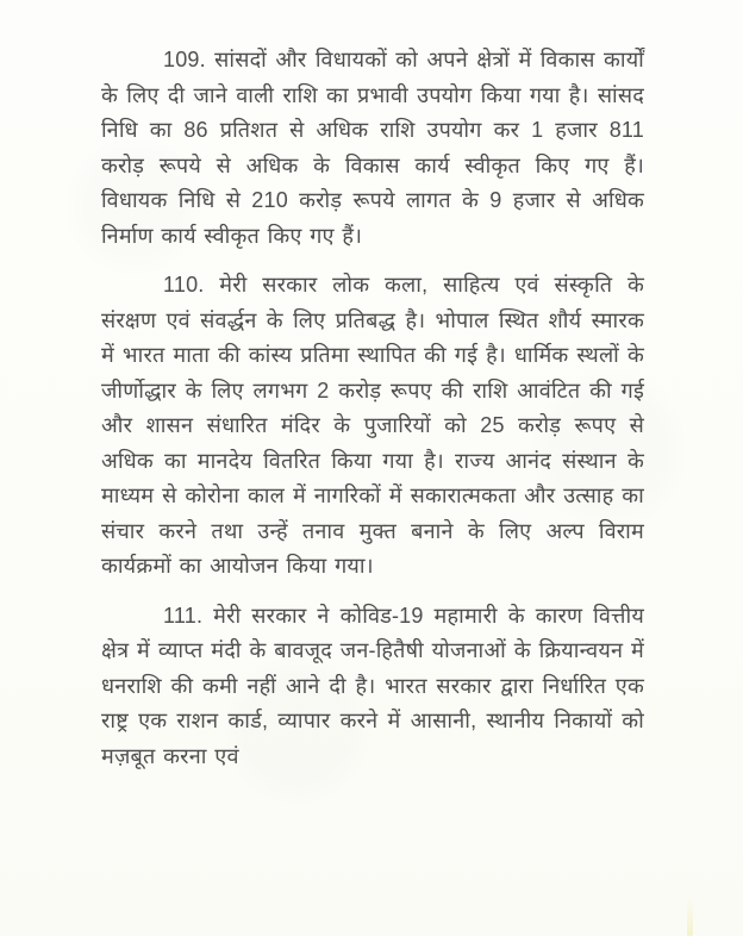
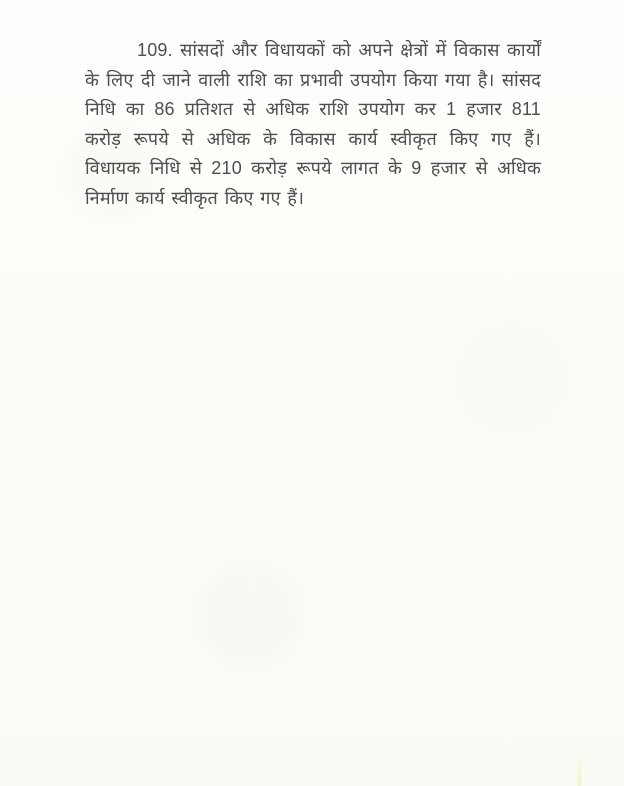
  109. सांसदों और विधायकों को अपने क्षेत्रों में विकास कार्यों के लिए दी जाने वाली राशि का प्रभावी उपयोग किया गया है। सांसद निधि का 86 प्रतिशत से अधिक राशि उपयोग कर 1 हजार 811 करोड़ रूपये से अधिक के विकास कार्य स्वीकृत किए गए हैं। विधायक निधि से 210 करोड़ रूपये लागत के 9 हजार से अधिक निर्माण कार्य स्वीकृत किए गए हैं।
- 110. मेरी सरकार लोक कला, साहित्य एवं संस्कृति के संरक्षण एवं संवर्द्धन के लिए प्रतिबद्ध है। भोपाल स्थित शौर्य स्मारक में भारत माता की कांस्य प्रतिमा स्थापित की गई है। धार्मिक स्थलों के जीर्णोद्धार के लिए लगभग 2 करोड़ रूपए की राशि आवंटित की गई और शासन संधारित मंदिर के पुजारियों को 25 करोड़ रूपए से अधिक का मानदेय वितरित किया गया है। राज्य आनंद संस्थान के माध्यम से कोरोना काल में नागरिकों में सकारात्मकता और उत्साह का संचार करने तथा उन्हें तनाव मुक्त बनाने के लिए अल्प विराम कार्यक्रमों का आयोजन किया गया।
- 111. मेरी सरकार ने कोविड-19 महामारी के कारण वित्तीय क्षेत्र में व्याप्त मंदी के बावजूद जन-हितैषी योजनाओं के क्रियान्वयन में धनराशि की कमी नहीं आने दी है। भारत सरकार द्वारा निर्धारित एक राष्ट्र एक राशन कार्ड, व्यापार करने में आसानी, स्थानीय निकायों को मज़बूत करना एवं
